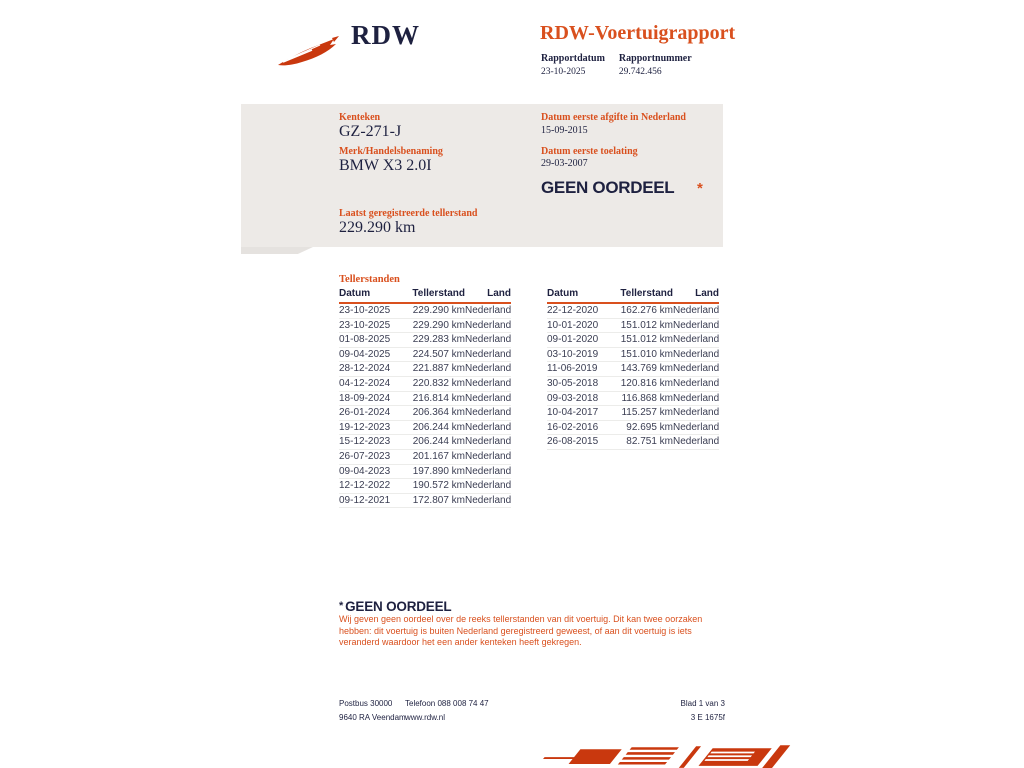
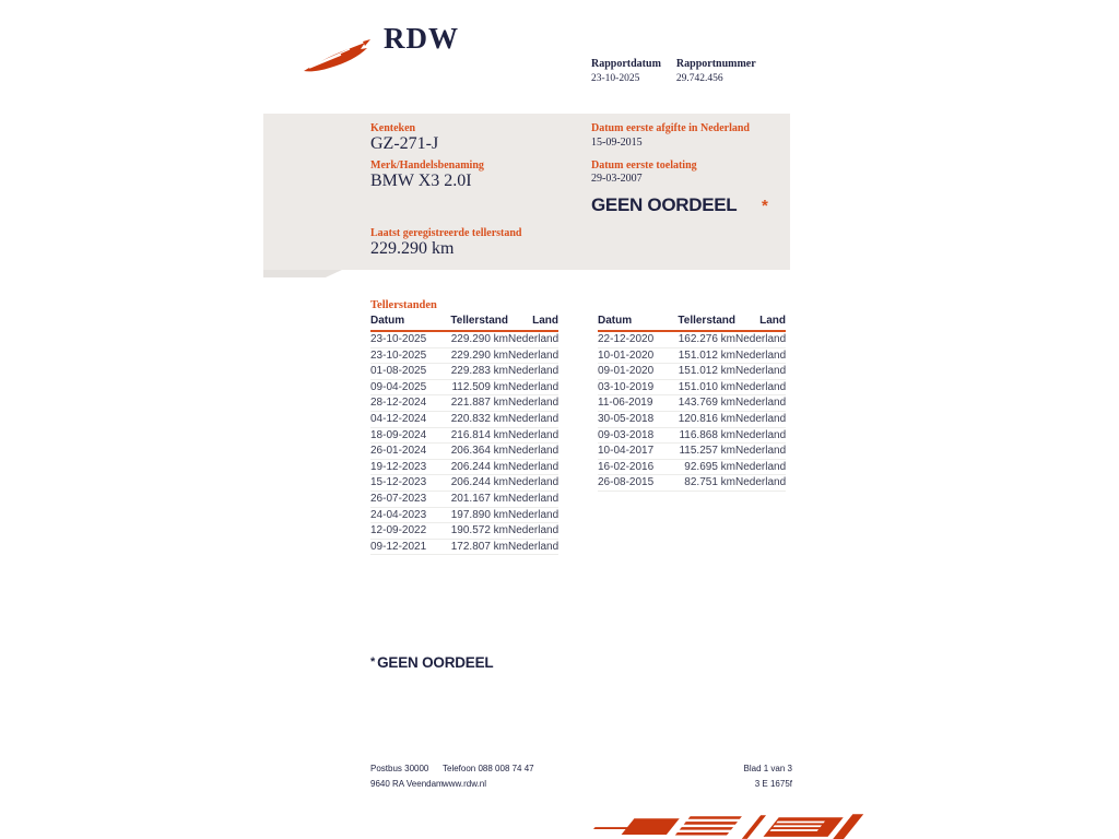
  RDW
- RDW-Voertuigrapport
  Rapportdatum
  23-10-2025
  Rapportnummer
  29.742.456
  Kenteken
  GZ-271-J
  Merk/Handelsbenaming
  BMW X3 2.0I
  Laatst geregistreerde tellerstand
  229.290 km
  Datum eerste afgifte in Nederland
  15-09-2015
  Datum eerste toelating
  29-03-2007
  GEEN OORDEEL
  *
  Tellerstanden
  Datum
  Tellerstand
  Land
  23-10-2025
  229.290 km
  Nederland
  23-10-2025
  229.290 km
  Nederland
  01-08-2025
  229.283 km
  Nederland
  09-04-2025
- 224.507 km
+ 112.509 km
  Nederland
  28-12-2024
  221.887 km
  Nederland
  04-12-2024
  220.832 km
  Nederland
  18-09-2024
  216.814 km
  Nederland
  26-01-2024
  206.364 km
  Nederland
  19-12-2023
  206.244 km
  Nederland
  15-12-2023
  206.244 km
  Nederland
  26-07-2023
  201.167 km
  Nederland
- 09-04-2023
+ 24-04-2023
  197.890 km
  Nederland
- 12-12-2022
+ 12-09-2022
  190.572 km
  Nederland
  09-12-2021
  172.807 km
  Nederland
  Datum
  Tellerstand
  Land
  22-12-2020
  162.276 km
  Nederland
  10-01-2020
  151.012 km
  Nederland
  09-01-2020
  151.012 km
  Nederland
  03-10-2019
  151.010 km
  Nederland
  11-06-2019
  143.769 km
  Nederland
  30-05-2018
  120.816 km
  Nederland
  09-03-2018
  116.868 km
  Nederland
  10-04-2017
  115.257 km
  Nederland
  16-02-2016
  92.695 km
  Nederland
  26-08-2015
  82.751 km
  Nederland
  * GEEN OORDEEL
- Wij geven geen oordeel over de reeks tellerstanden van dit voertuig. Dit kan twee oorzaken hebben: dit voertuig is buiten Nederland geregistreerd geweest, of aan dit voertuig is iets veranderd waardoor het een ander kenteken heeft gekregen.
  Postbus 30000
  9640 RA Veendam
  Telefoon 088 008 74 47
  www.rdw.nl
  Blad 1 van 3
  3 E 1675f
